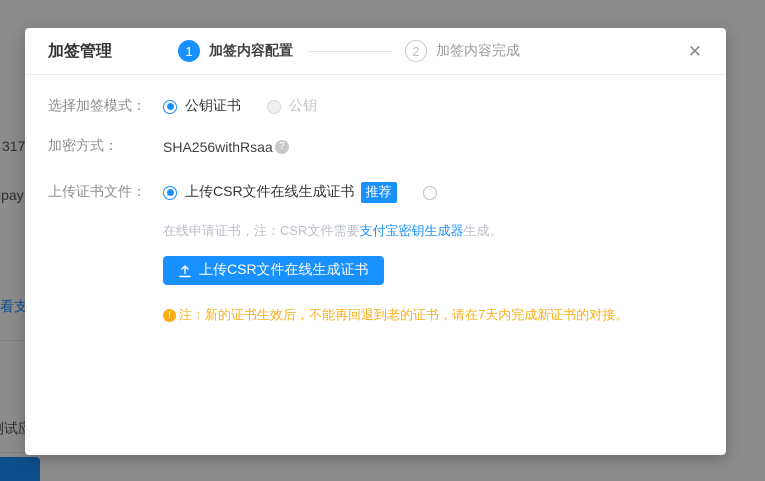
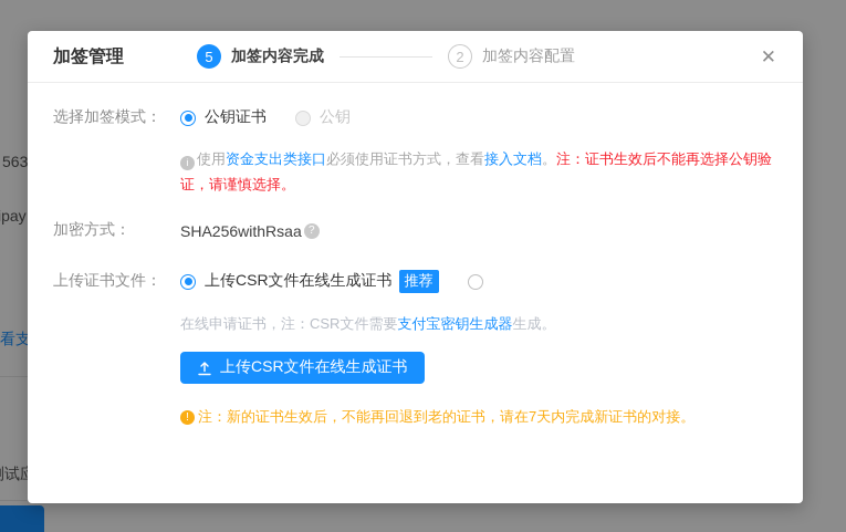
- 317
+ 563
  pay
  加签管理
- 1
+ 5
- 加签内容配置
+ 加签内容完成
  2
- 加签内容完成
+ 加签内容配置
  ✕
  选择加签模式：
  公钥证书
  公钥
+ i 使用资金支出类接口必须使用证书方式，查看接入文档。注：证书生效后不能再选择公钥验证，请谨慎选择。
  加密方式：
  SHA256withRsaa
  ?
  上传证书文件：
  上传CSR文件在线生成证书
  推荐
  在线申请证书，注：CSR文件需要支付宝密钥生成器生成。
  上传CSR文件在线生成证书
  !
  注：新的证书生效后，不能再回退到老的证书，请在7天内完成新证书的对接。
